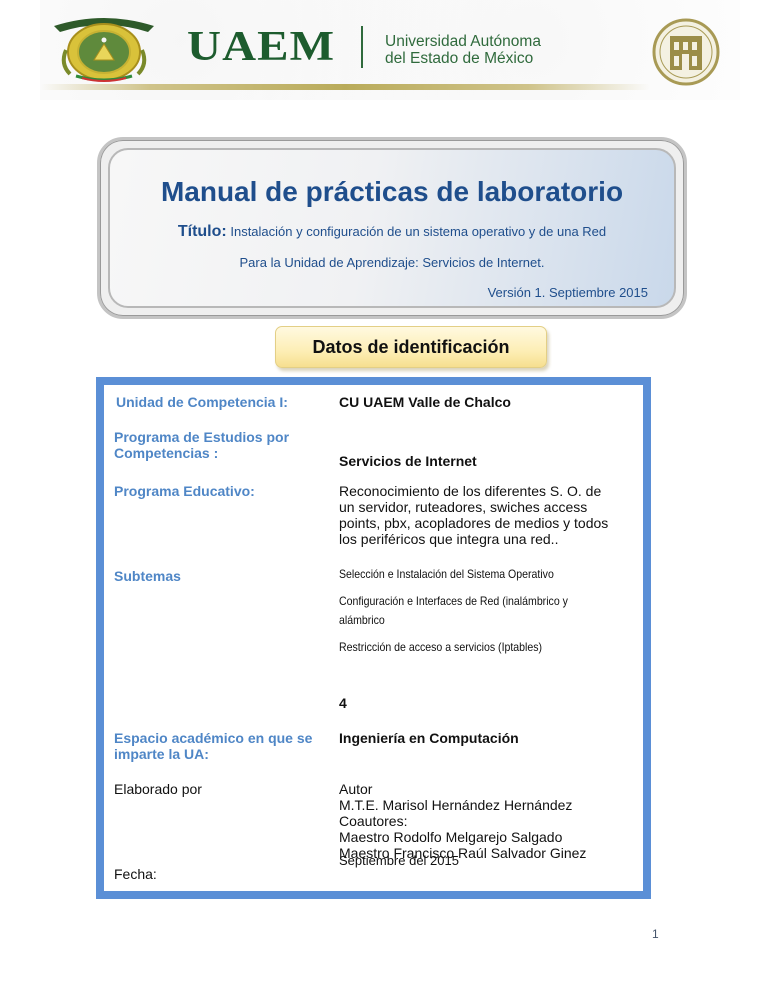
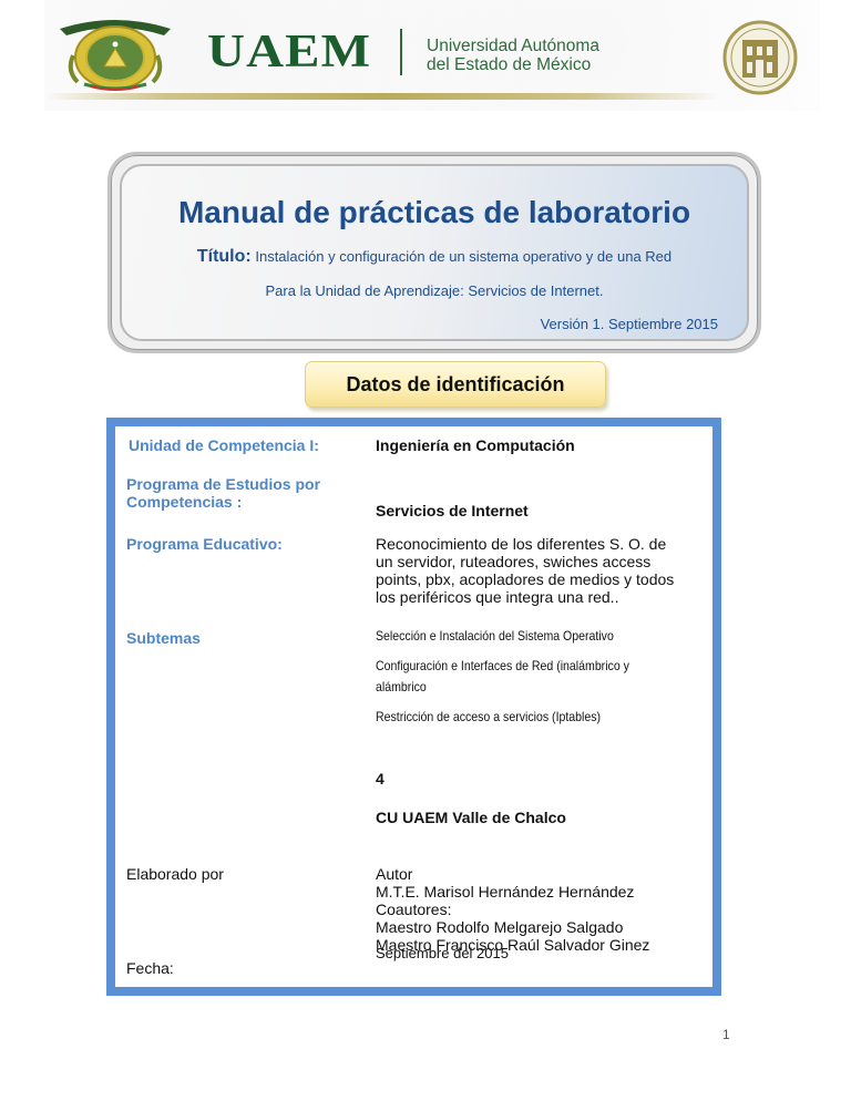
  UAEM
  Universidad Autónoma
  del Estado de México
  Manual de prácticas de laboratorio
  Título: Instalación y configuración de un sistema operativo y de una Red
  Para la Unidad de Aprendizaje: Servicios de Internet.
  Versión 1. Septiembre 2015
  Datos de identificación
  Unidad de Competencia I:
- CU UAEM Valle de Chalco
+ Ingeniería en Computación
  Programa de Estudios por
  Competencias :
  Servicios de Internet
  Programa Educativo:
  Reconocimiento de los diferentes S. O. de
  un servidor, ruteadores, swiches access
  points, pbx, acopladores de medios y todos
  los periféricos que integra una red..
  Subtemas
  Selección e Instalación del Sistema Operativo
  Configuración e Interfaces de Red (inalámbrico y
  alámbrico
  Restricción de acceso a servicios (Iptables)
  4
- Espacio académico en que se
- imparte la UA:
- Ingeniería en Computación
+ CU UAEM Valle de Chalco
  Elaborado por
  Autor
  M.T.E. Marisol Hernández Hernández
  Coautores:
  Maestro Rodolfo Melgarejo Salgado
  Maestro Francisco Raúl Salvador Ginez
  Fecha:
  Septiembre del 2015
  1
